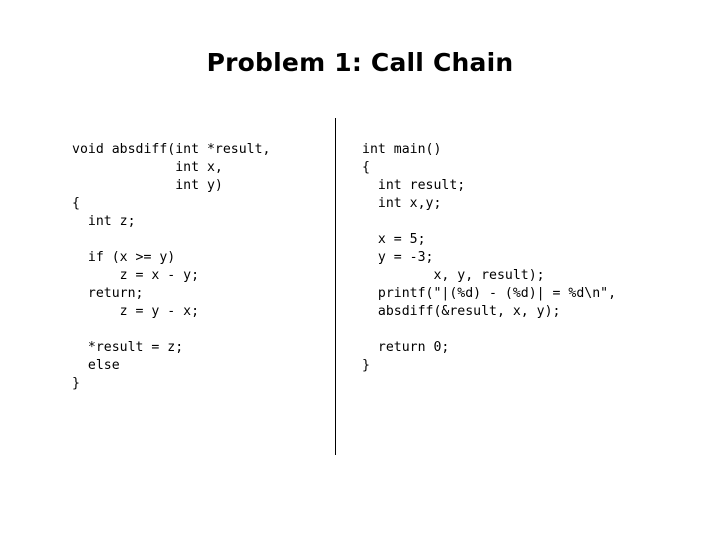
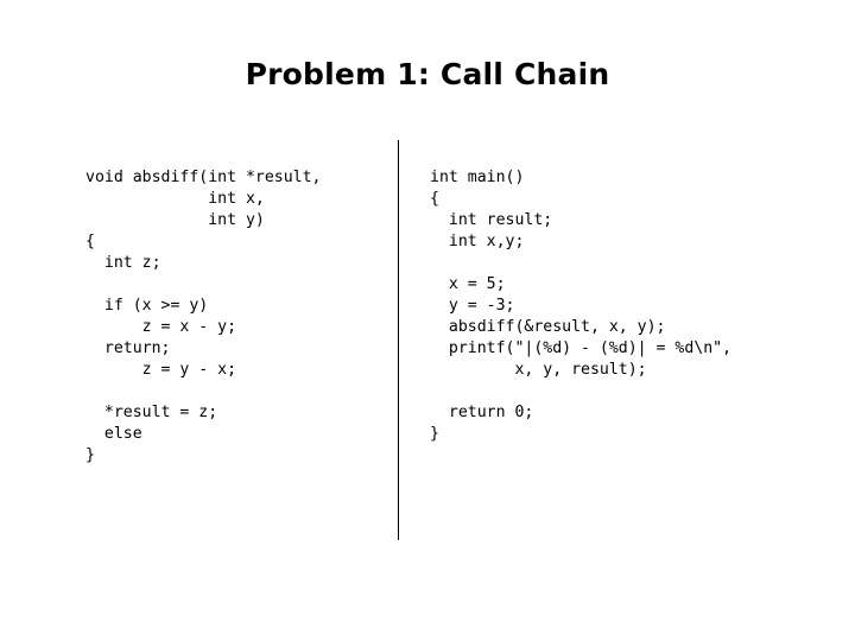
  Problem 1: Call Chain
  void absdiff(int *result,
  int x,
  int y)
  {
  int z;
  if (x >= y)
  z = x - y;
  return;
  z = y - x;
  *result = z;
  else
  }
  int main()
  {
  int result;
  int x,y;
  x = 5;
  y = -3;
- x, y, result);
+ absdiff(&result, x, y);
  printf("|(%d) - (%d)| = %d\n",
- absdiff(&result, x, y);
+ x, y, result);
  return 0;
  }
